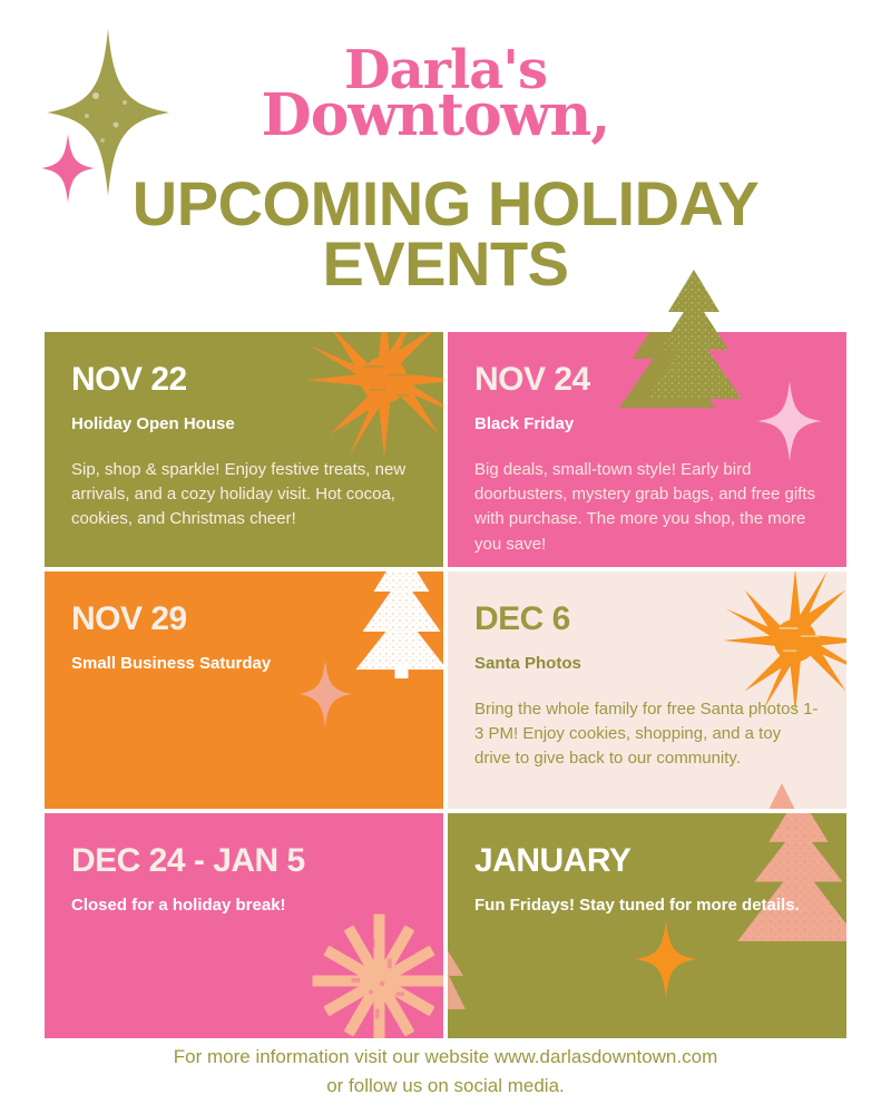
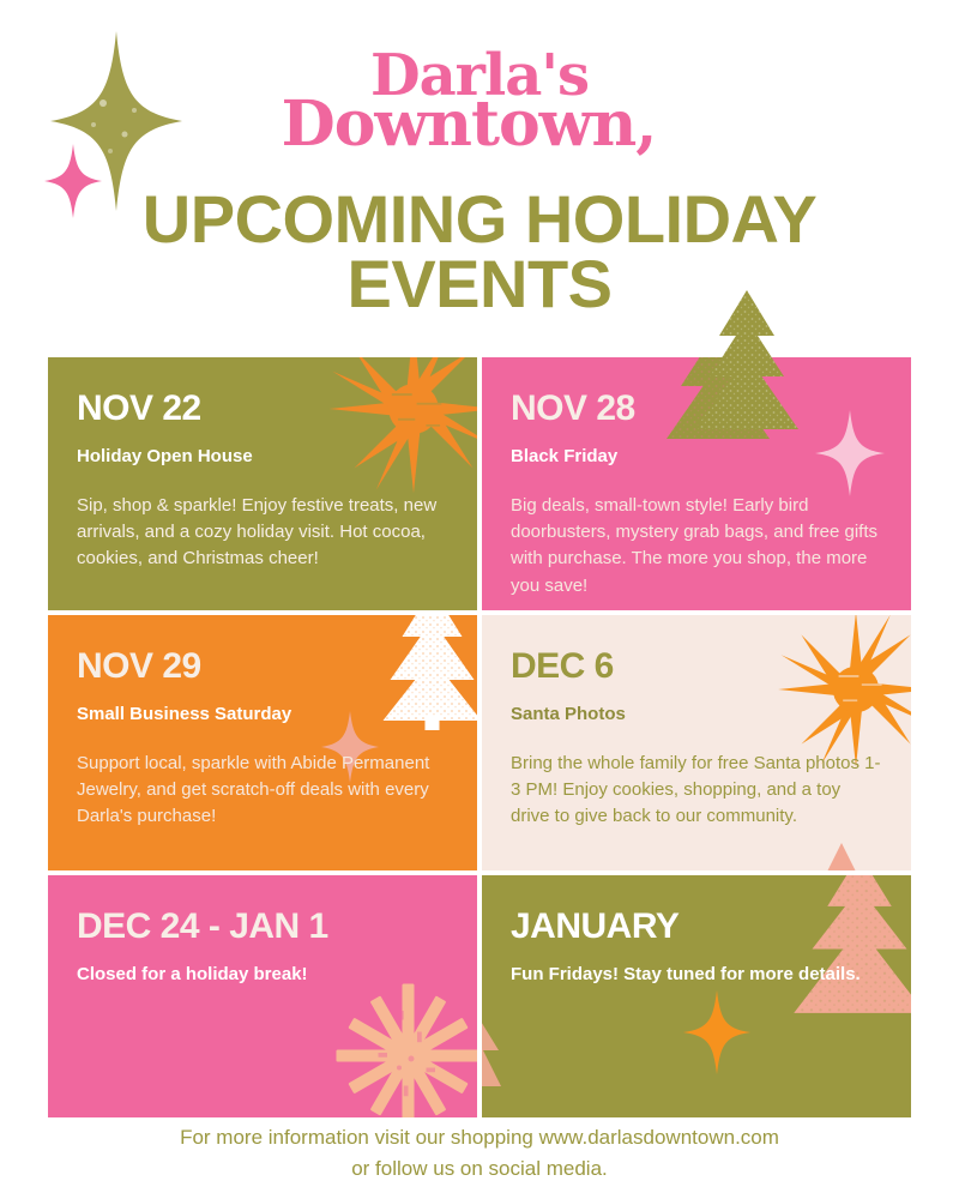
  Darla's
  Downtown,
  UPCOMING HOLIDAY
  EVENTS
  NOV 22
  Holiday Open House
  Sip, shop & sparkle! Enjoy festive treats, new arrivals, and a cozy holiday visit. Hot cocoa, cookies, and Christmas cheer!
- NOV 24
+ NOV 28
  Black Friday
  Big deals, small-town style! Early bird doorbusters, mystery grab bags, and free gifts with purchase. The more you shop, the more you save!
  NOV 29
  Small Business Saturday
+ Support local, sparkle with Abide Permanent Jewelry, and get scratch-off deals with every Darla's purchase!
  DEC 6
  Santa Photos
  Bring the whole family for free Santa photos 1-3 PM! Enjoy cookies, shopping, and a toy drive to give back to our community.
- DEC 24 - JAN 5
+ DEC 24 - JAN 1
  Closed for a holiday break!
  JANUARY
  Fun Fridays! Stay tuned for more details.
- For more information visit our website www.darlasdowntown.com
+ For more information visit our shopping www.darlasdowntown.com
  or follow us on social media.
